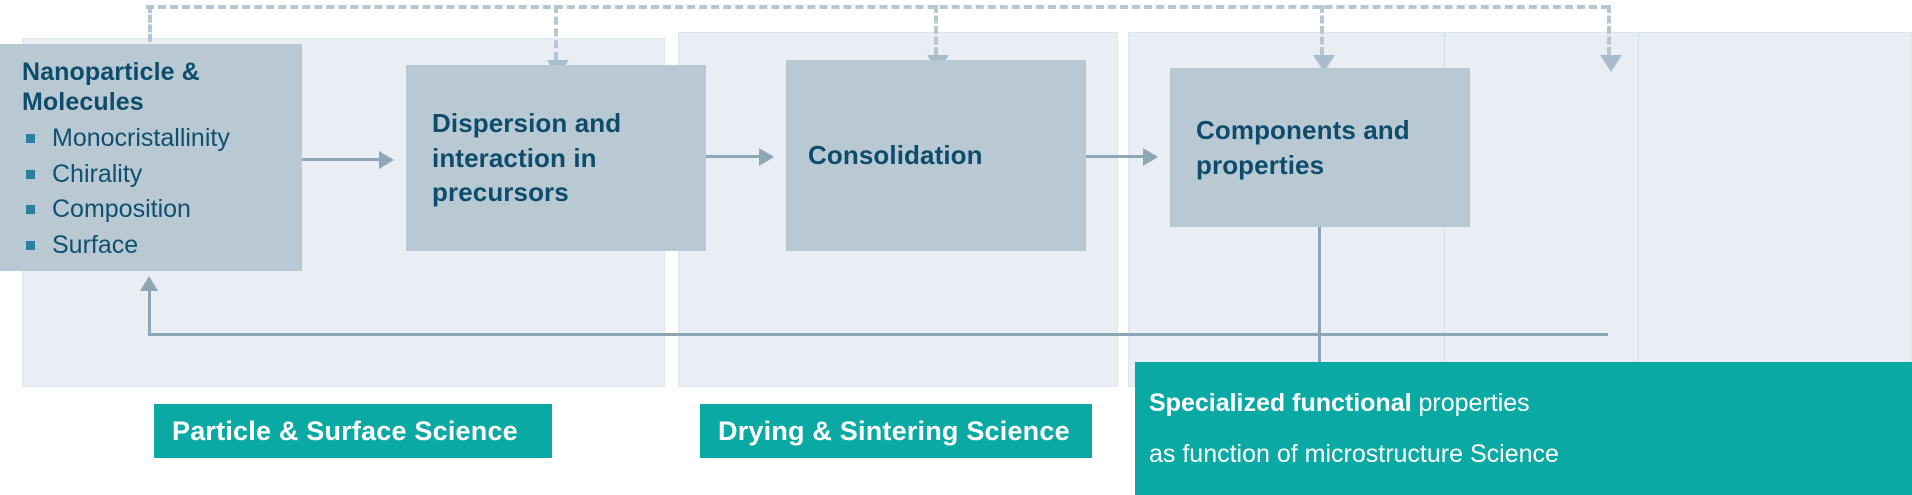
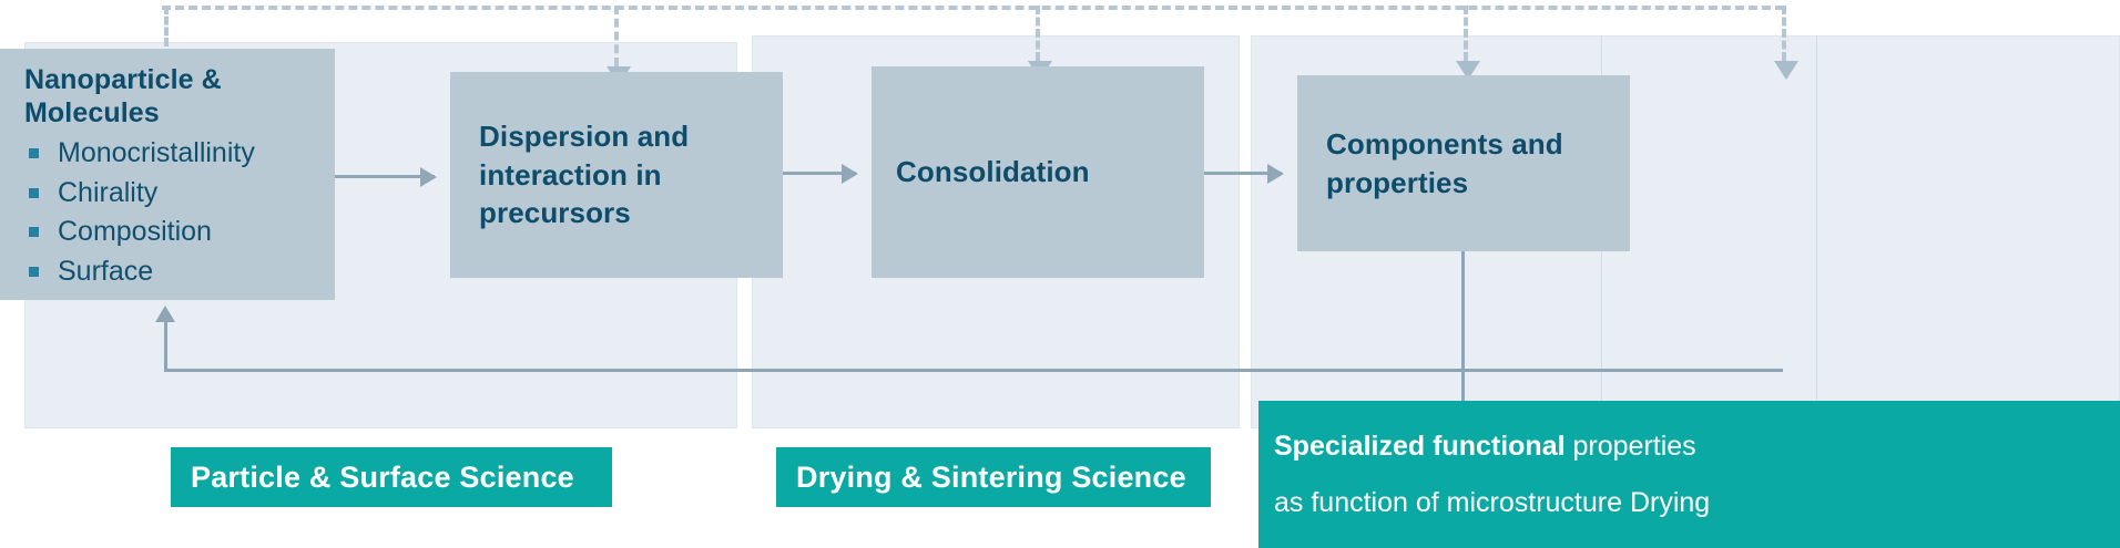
  Nanoparticle &
  Molecules
  Monocristallinity
  Chirality
  Composition
  Surface
  Dispersion and
  interaction in
  precursors
  Consolidation
  Components and
  properties
  Particle & Surface Science
  Drying & Sintering Science
  Specialized functional properties
- as function of microstructure Science
+ as function of microstructure Drying
